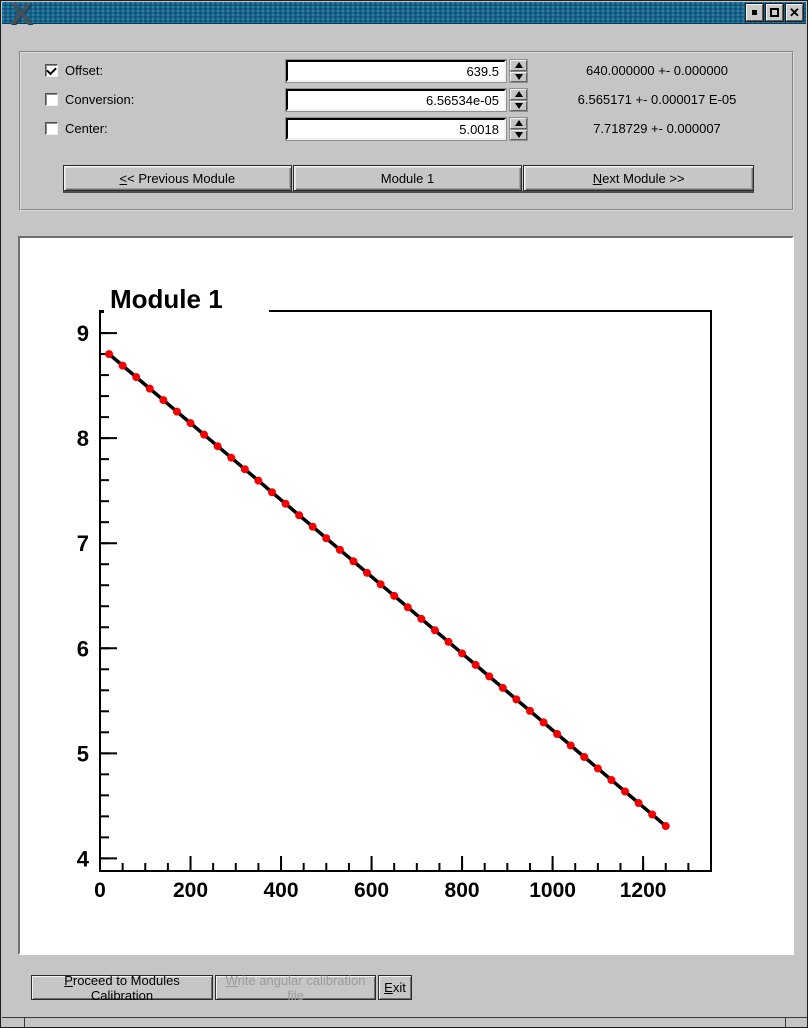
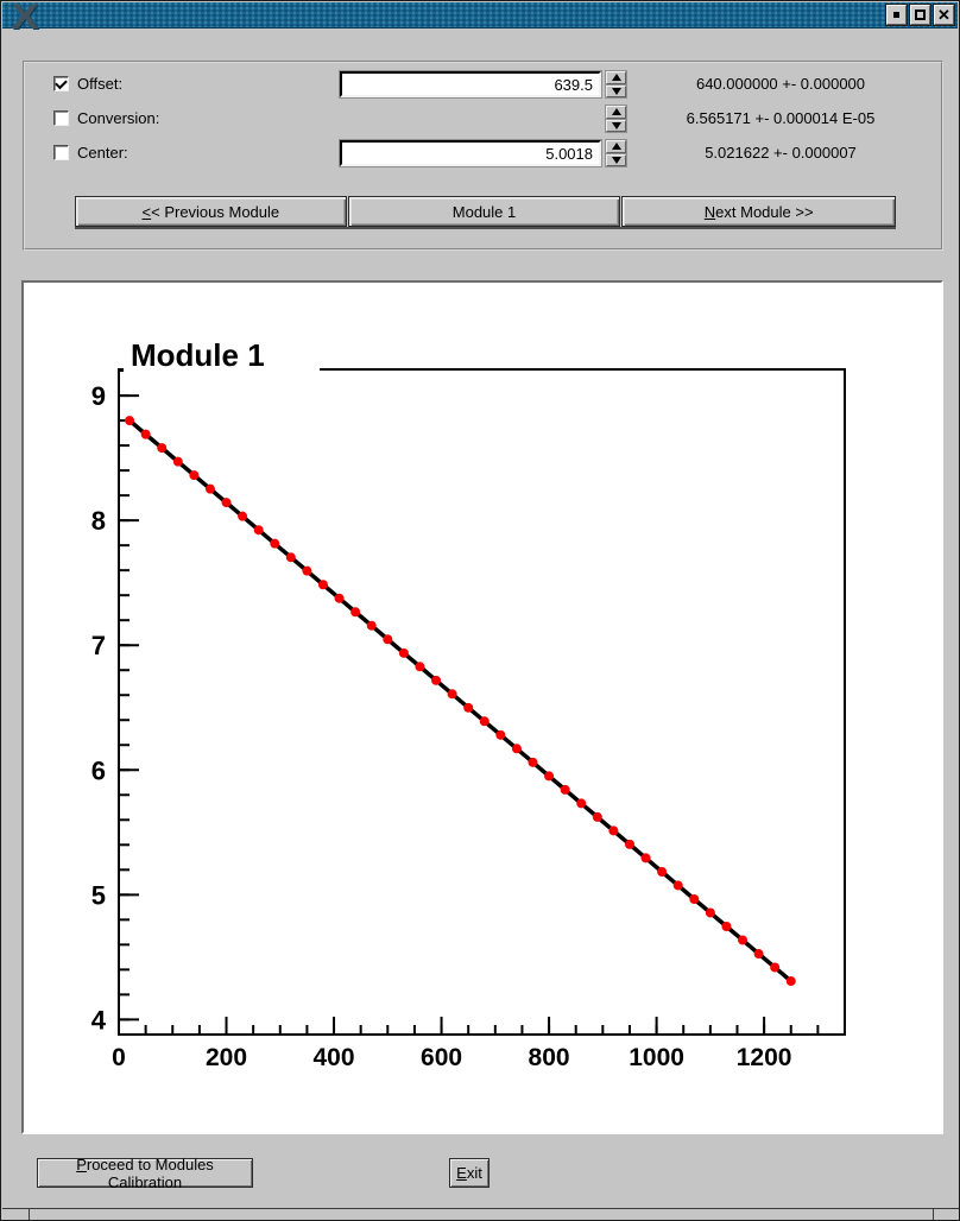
  X
  ✕
  Offset:
  639.5
  640.000000 +- 0.000000
  Conversion:
- 6.56534e-05
- 6.565171 +- 0.000017 E-05
+ 6.565171 +- 0.000014 E-05
  Center:
  5.0018
- 7.718729 +- 0.000007
+ 5.021622 +- 0.000007
  << Previous Module
  Module 1
  Next Module >>
  0
  200
  400
  600
  800
  1000
  1200
  4
  5
  6
  7
  8
  9
  Module 1
  Proceed to Modules Calibration
- Write angular calibration file
  Exit
